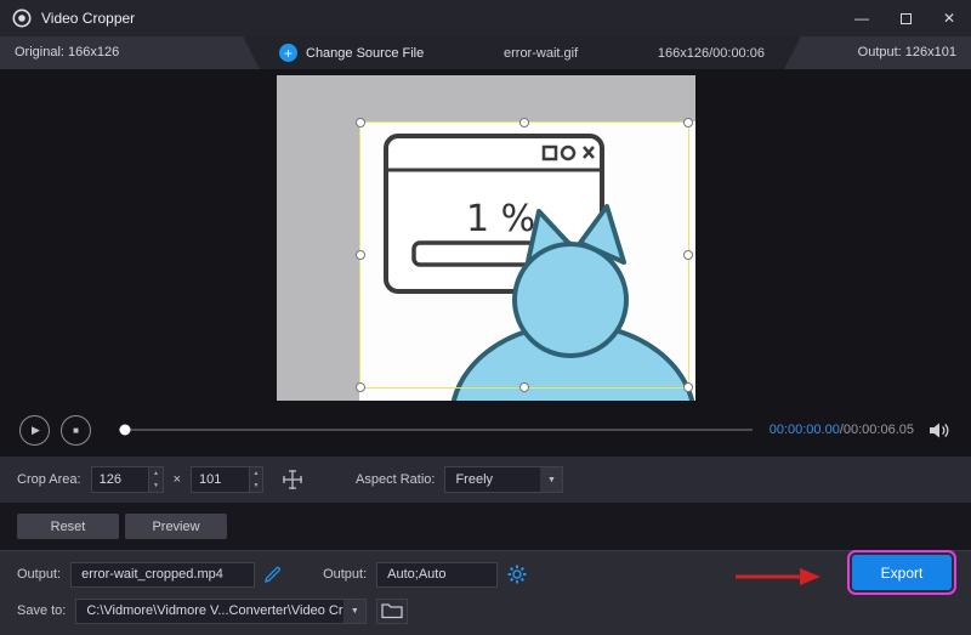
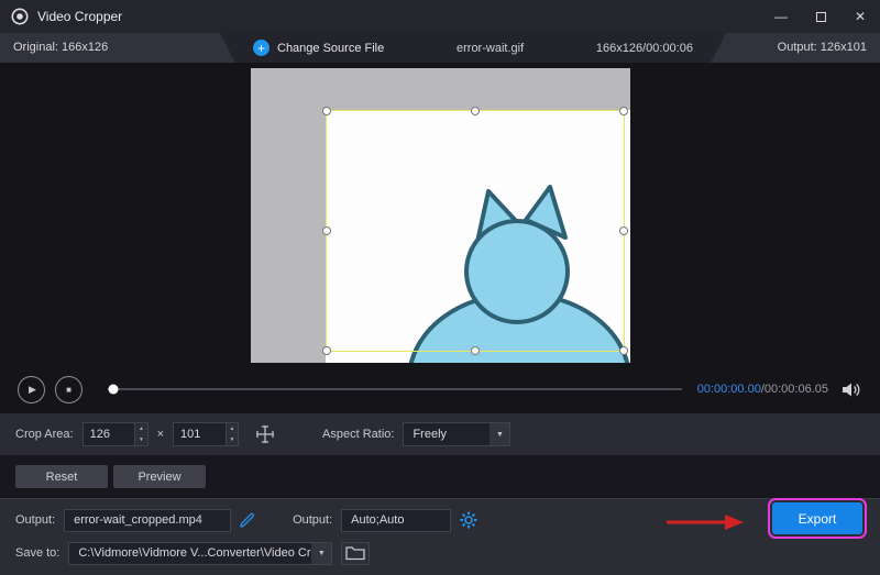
  Video Cropper
  —
  ✕
  Original: 166x126
  +
  Change Source File
  error-wait.gif
  166x126/00:00:06
  Output: 126x101
- 1 %
  ▶
  ■
  00:00:00.00/00:00:06.05
  Crop Area:
  126
  ×
  101
  Aspect Ratio:
  Freely
  Reset
  Preview
  Output:
  error-wait_cropped.mp4
  Output:
  Auto;Auto
  Export
  Save to:
  C:\Vidmore\Vidmore V...Converter\Video Cr
